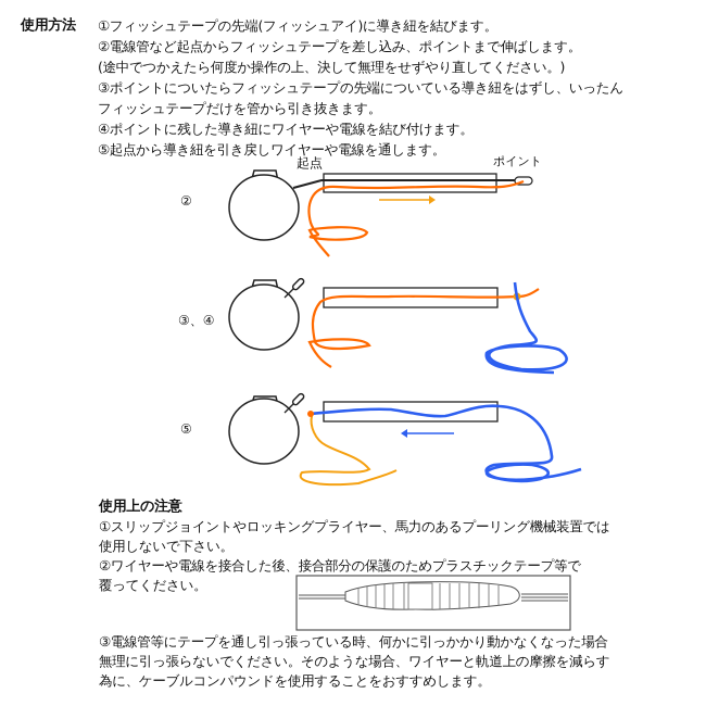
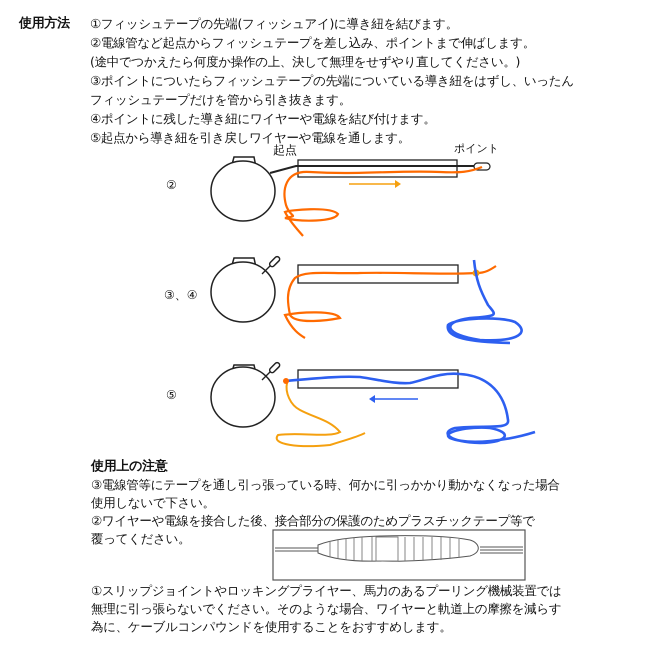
  使用方法
  ①フィッシュテープの先端(フィッシュアイ)に導き紐を結びます。
  ②電線管など起点からフィッシュテープを差し込み、ポイントまで伸ばします。
  (途中でつかえたら何度か操作の上、決して無理をせずやり直してください。)
  ③ポイントについたらフィッシュテープの先端についている導き紐をはずし、いったん
  フィッシュテープだけを管から引き抜きます。
  ④ポイントに残した導き紐にワイヤーや電線を結び付けます。
  ⑤起点から導き紐を引き戻しワイヤーや電線を通します。
  ②
  起点
  ポイント
  ③、④
  ⑤
  使用上の注意
- ①スリップジョイントやロッキングプライヤー、馬力のあるプーリング機械装置では
+ ③電線管等にテープを通し引っ張っている時、何かに引っかかり動かなくなった場合
  使用しないで下さい。
  ②ワイヤーや電線を接合した後、接合部分の保護のためプラスチックテープ等で
  覆ってください。
- ③電線管等にテープを通し引っ張っている時、何かに引っかかり動かなくなった場合
+ ①スリップジョイントやロッキングプライヤー、馬力のあるプーリング機械装置では
  無理に引っ張らないでください。そのような場合、ワイヤーと軌道上の摩擦を減らす
  為に、ケーブルコンパウンドを使用することをおすすめします。
